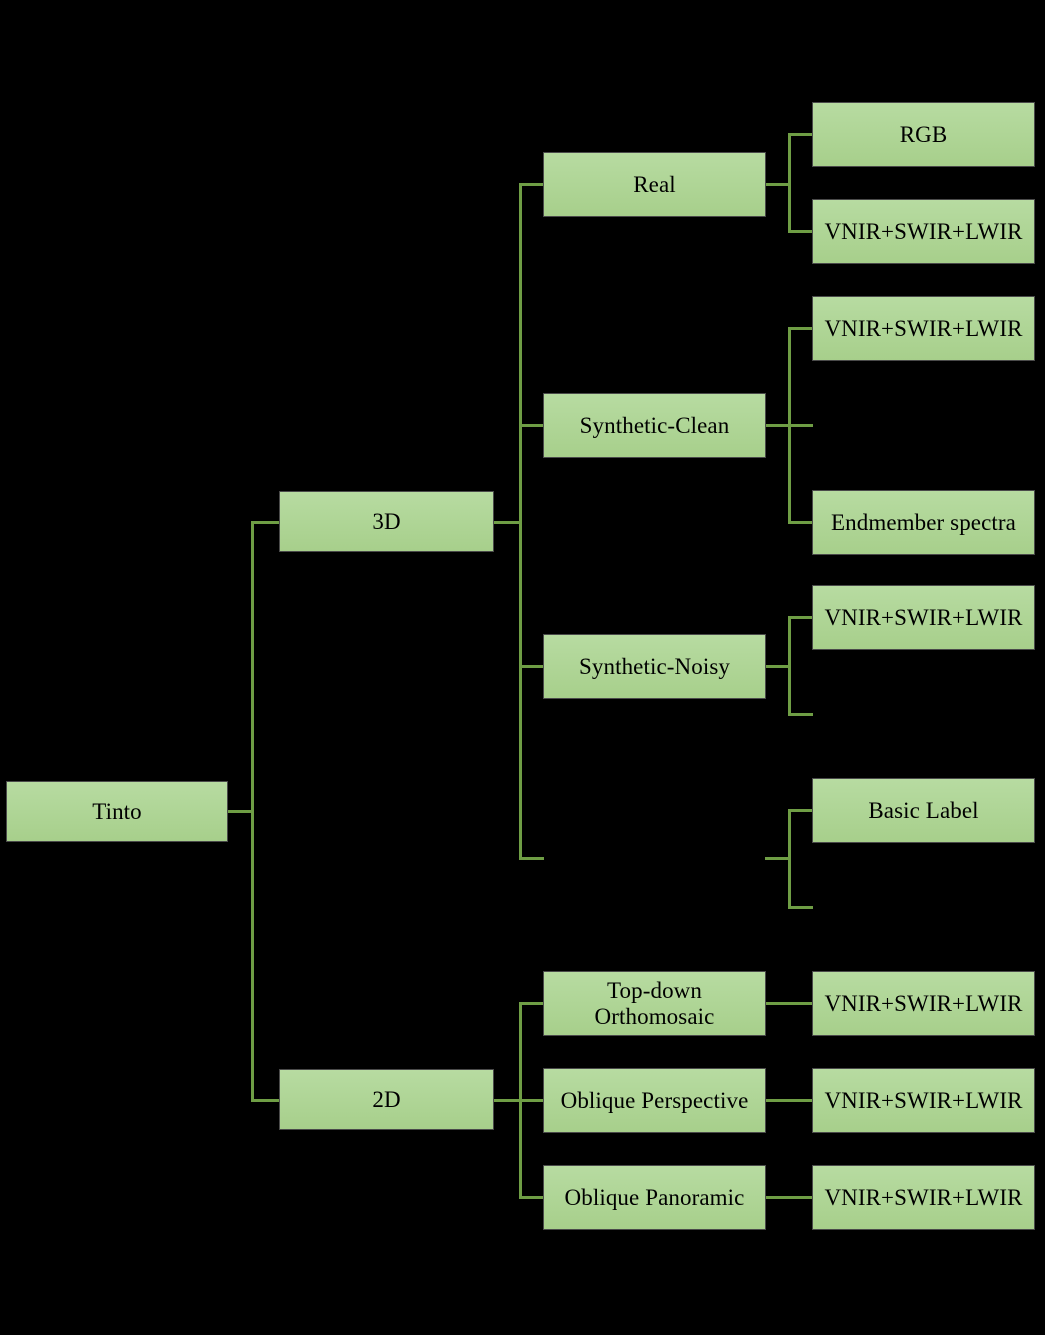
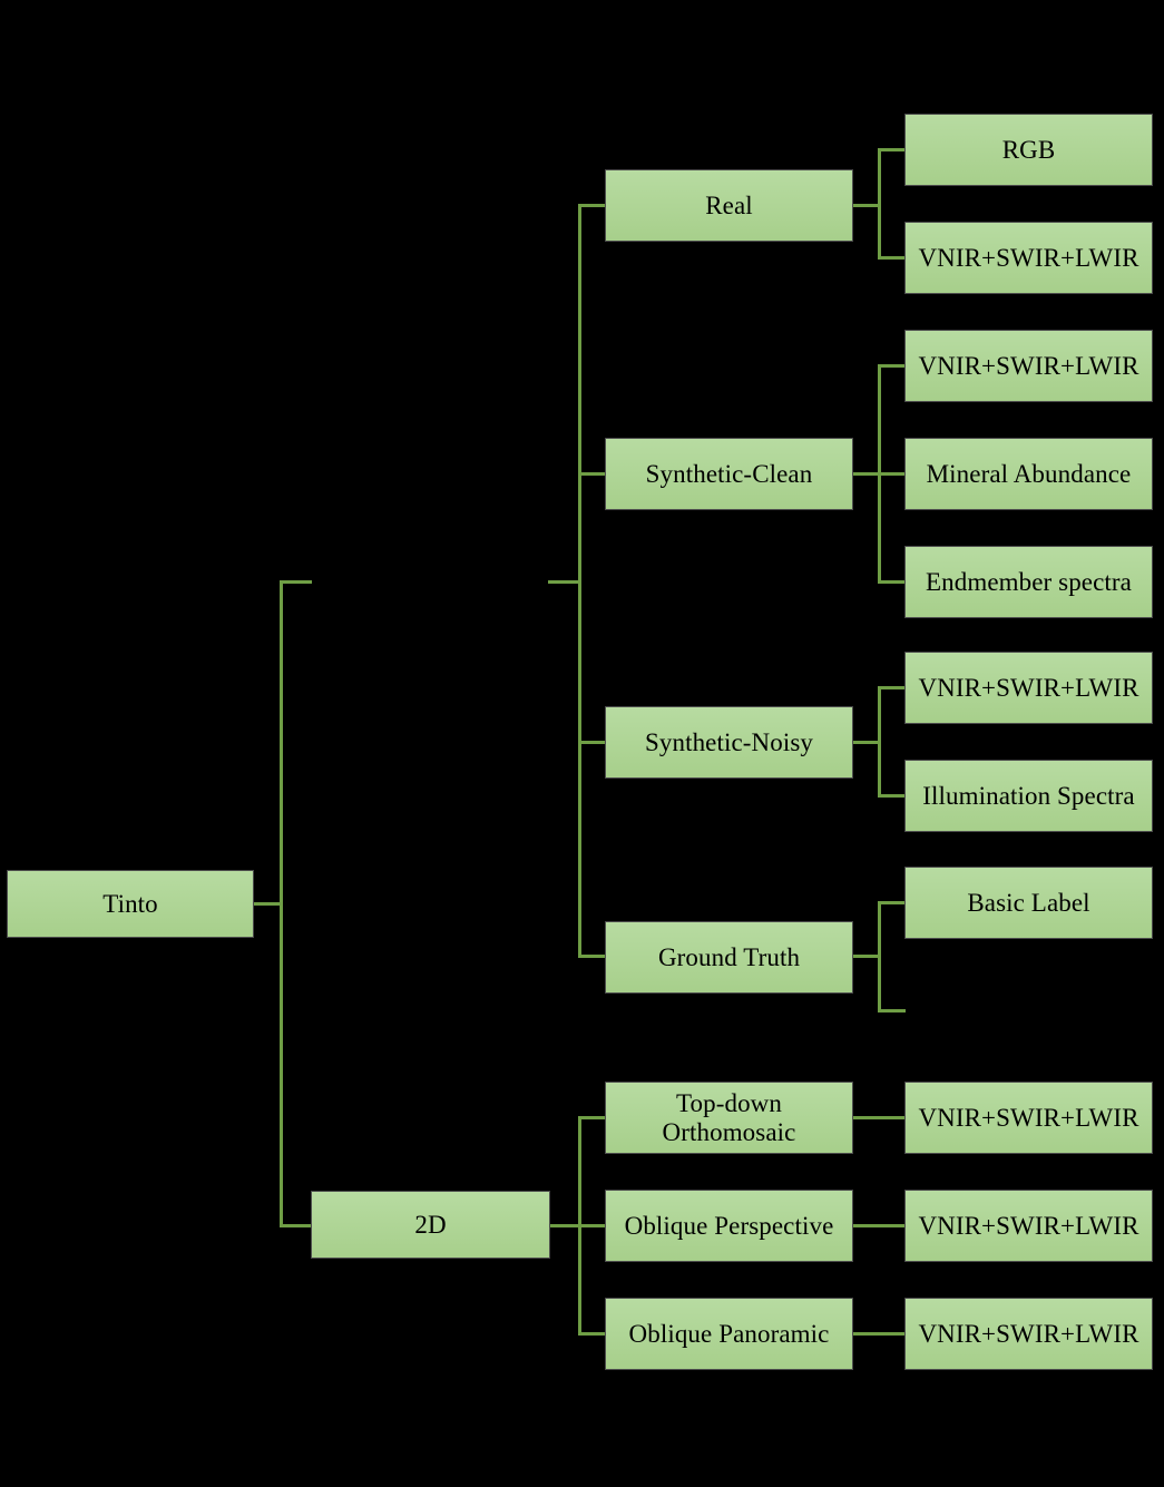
  Tinto
- 3D
  2D
  Real
  Synthetic-Clean
  Synthetic-Noisy
+ Ground Truth
  Top-down
  Orthomosaic
  Oblique Perspective
  Oblique Panoramic
  RGB
  VNIR+SWIR+LWIR
  VNIR+SWIR+LWIR
+ Mineral Abundance
  Endmember spectra
  VNIR+SWIR+LWIR
+ Illumination Spectra
  Basic Label
  VNIR+SWIR+LWIR
  VNIR+SWIR+LWIR
  VNIR+SWIR+LWIR
